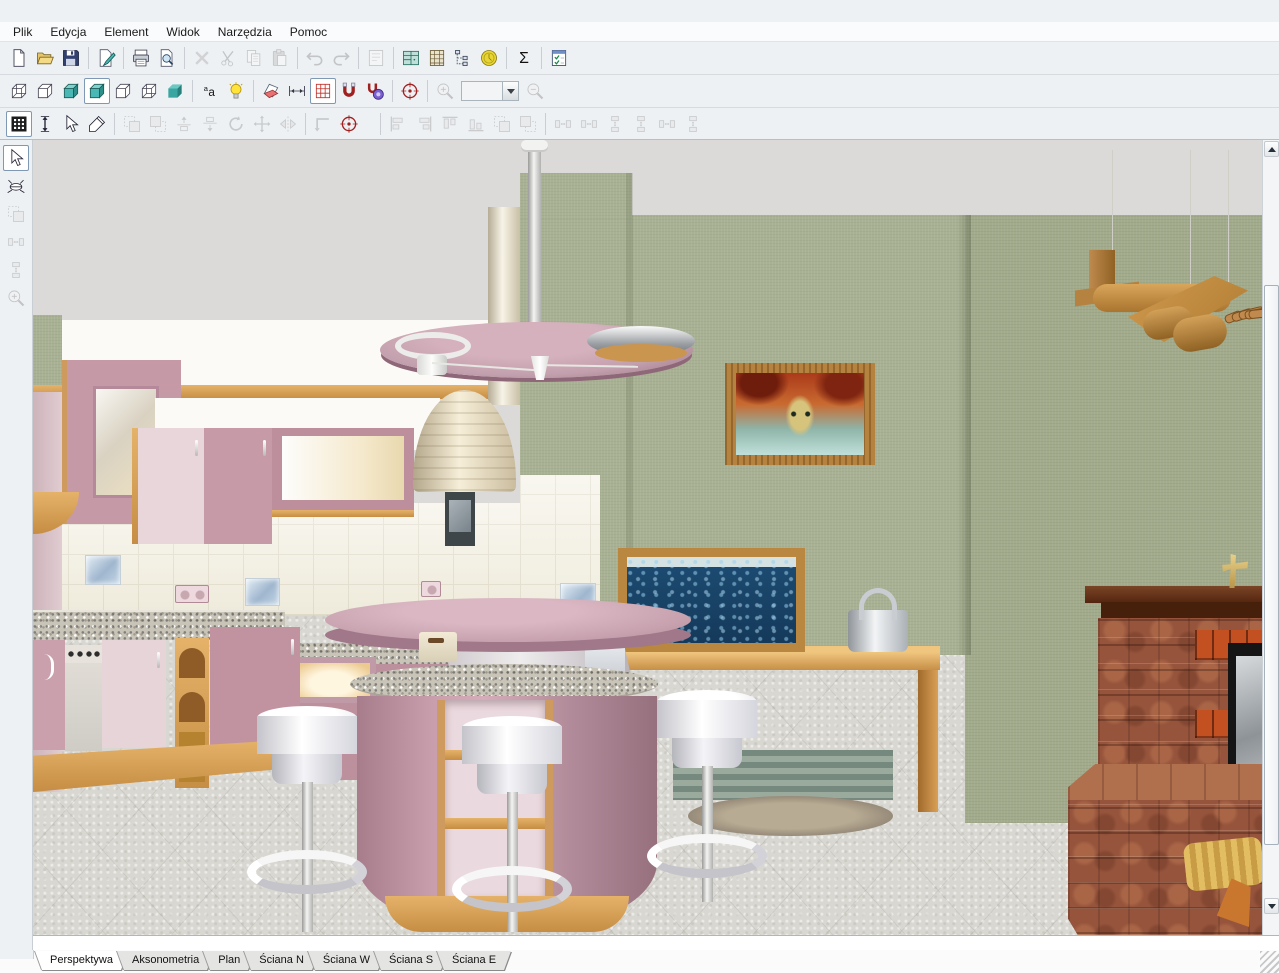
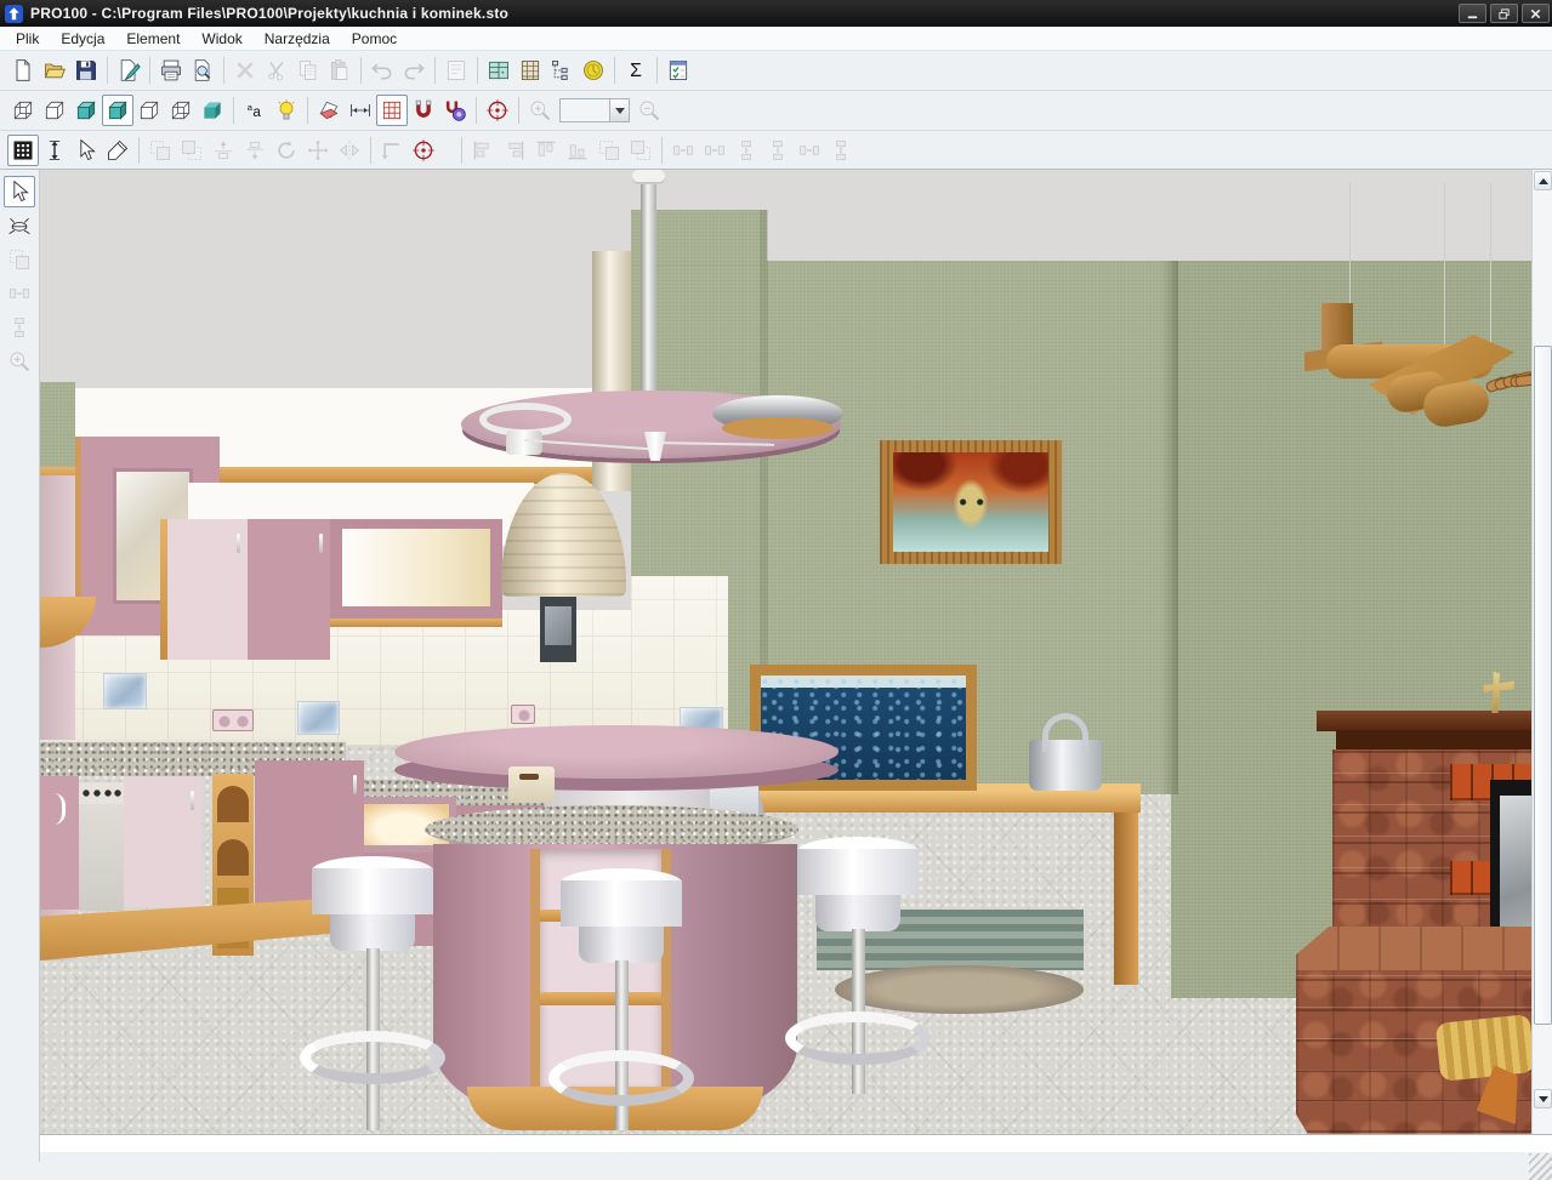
+ PRO100 - C:\Program Files\PRO100\Projekty\kuchnia i kominek.sto
  Plik
  Edycja
  Element
  Widok
  Narzędzia
  Pomoc
- Perspektywa
- Aksonometria
- Plan
- Ściana N
- Ściana W
- Ściana S
- Ściana E
